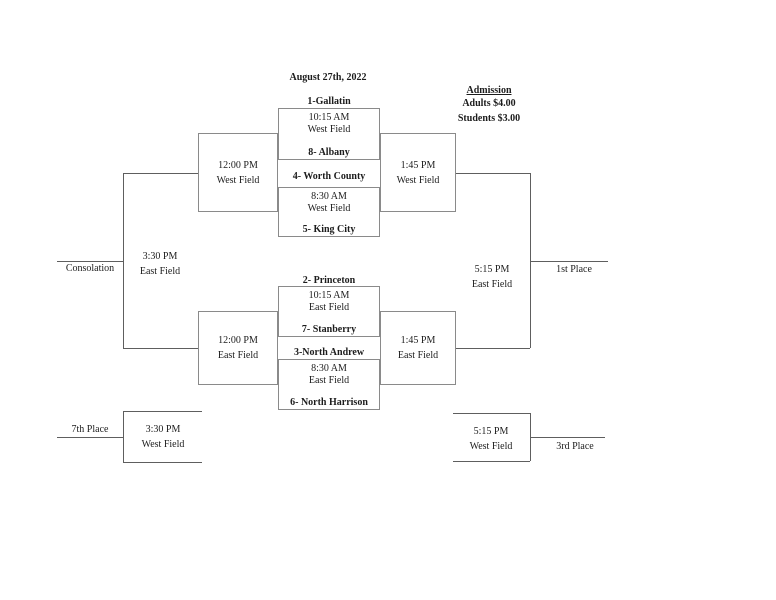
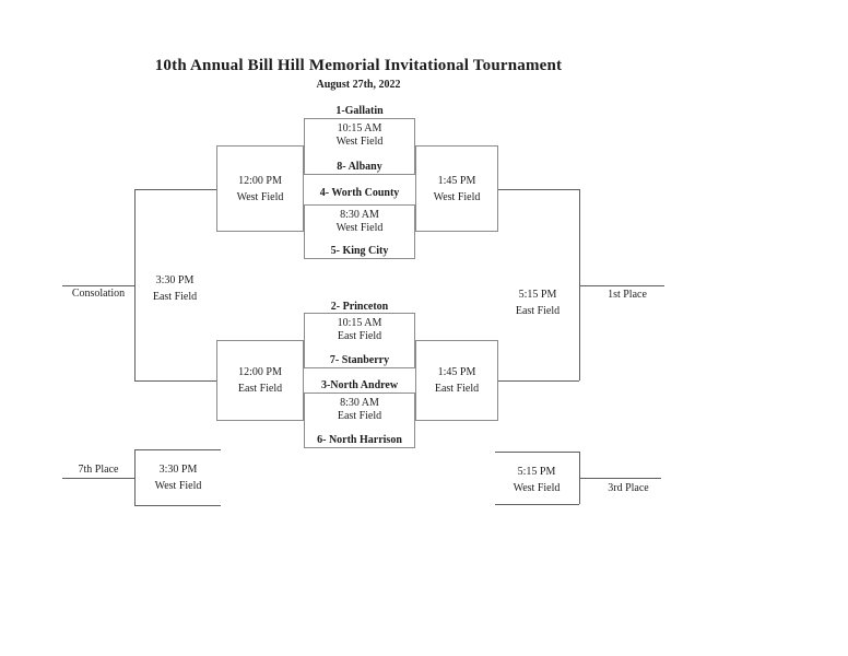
+ 10th Annual Bill Hill Memorial Invitational Tournament
  August 27th, 2022
- Admission
- Adults $4.00
- Students $3.00
  1-Gallatin
  10:15 AM
  West Field
  8- Albany
  4- Worth County
  8:30 AM
  West Field
  5- King City
  2- Princeton
  10:15 AM
  East Field
  7- Stanberry
  3-North Andrew
  8:30 AM
  East Field
  6- North Harrison
  12:00 PM
  West Field
  1:45 PM
  West Field
  12:00 PM
  East Field
  1:45 PM
  East Field
  Consolation
  3:30 PM
  East Field
  1st Place
  5:15 PM
  East Field
  7th Place
  3:30 PM
  West Field
  3rd Place
  5:15 PM
  West Field
